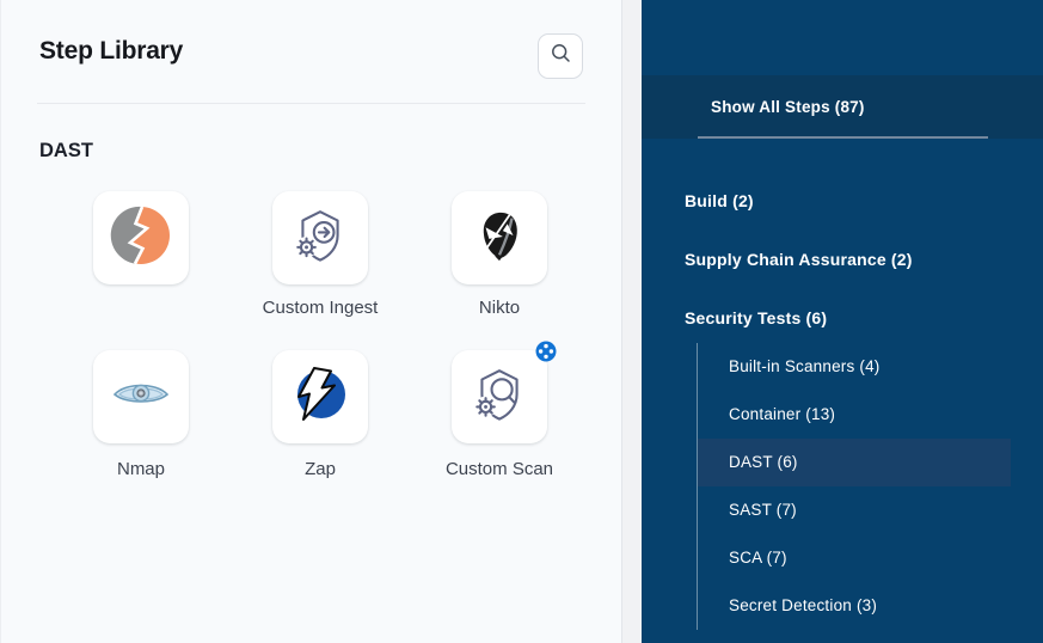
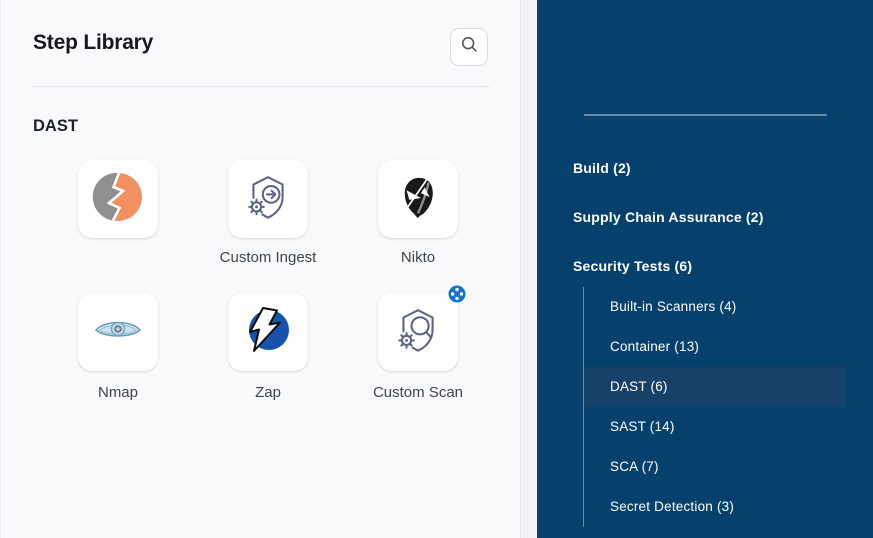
  Step Library
  DAST
  Custom Ingest
  Nikto
  Nmap
  Zap
  Custom Scan
- Show All Steps (87)
  Build (2)
  Supply Chain Assurance (2)
  Security Tests (6)
  Built-in Scanners (4)
  Container (13)
  DAST (6)
- SAST (7)
+ SAST (14)
  SCA (7)
  Secret Detection (3)
